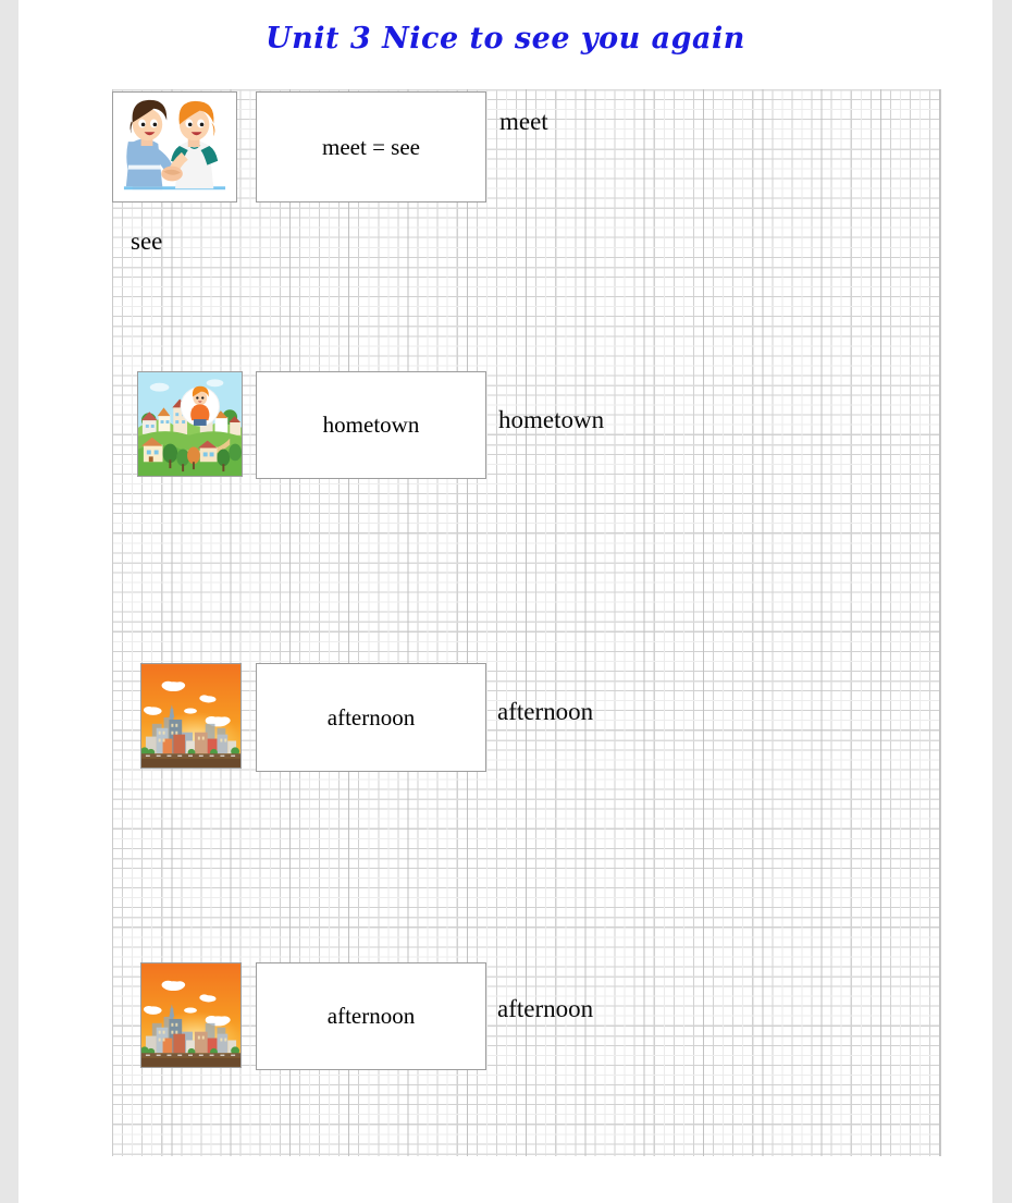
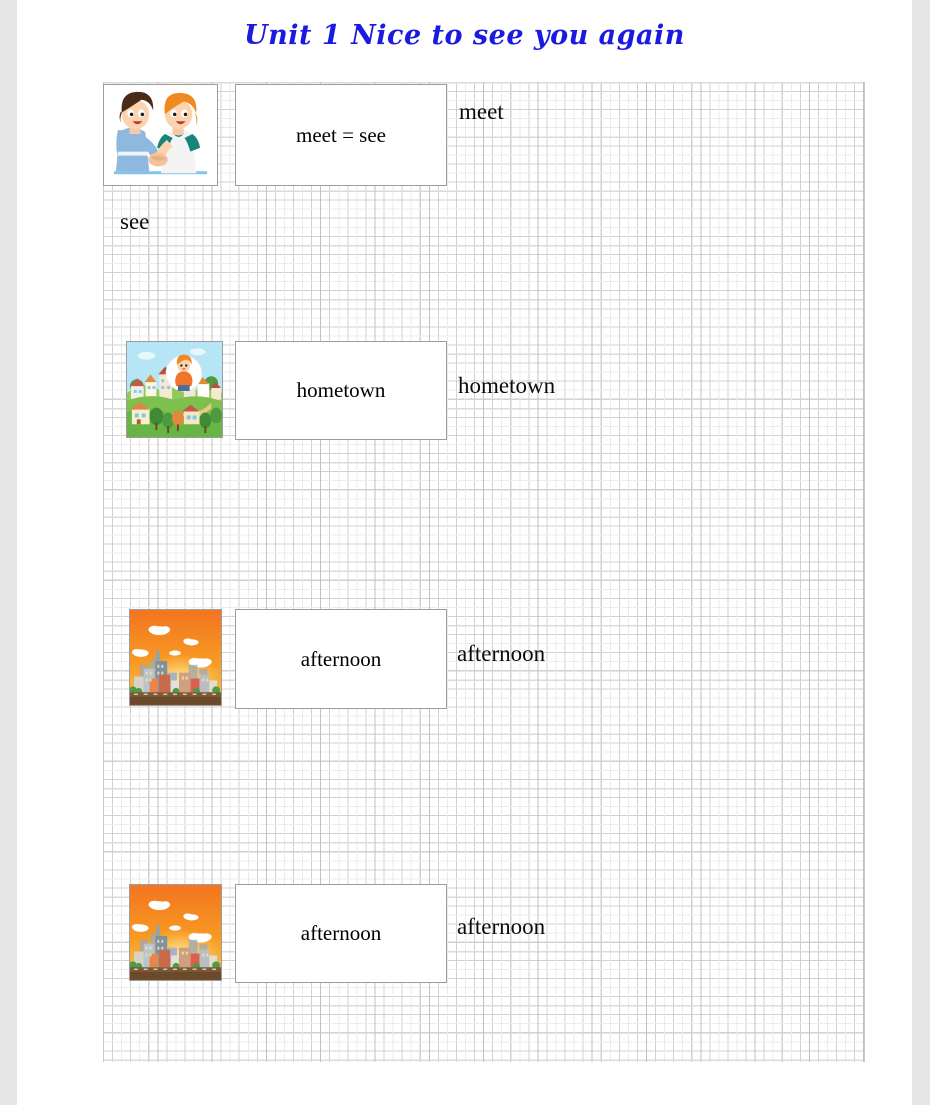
- Unit 3 Nice to see you again
+ Unit 1 Nice to see you again
  meet = see
  meet
  see
  hometown
  hometown
  afternoon
  afternoon
  afternoon
  afternoon
